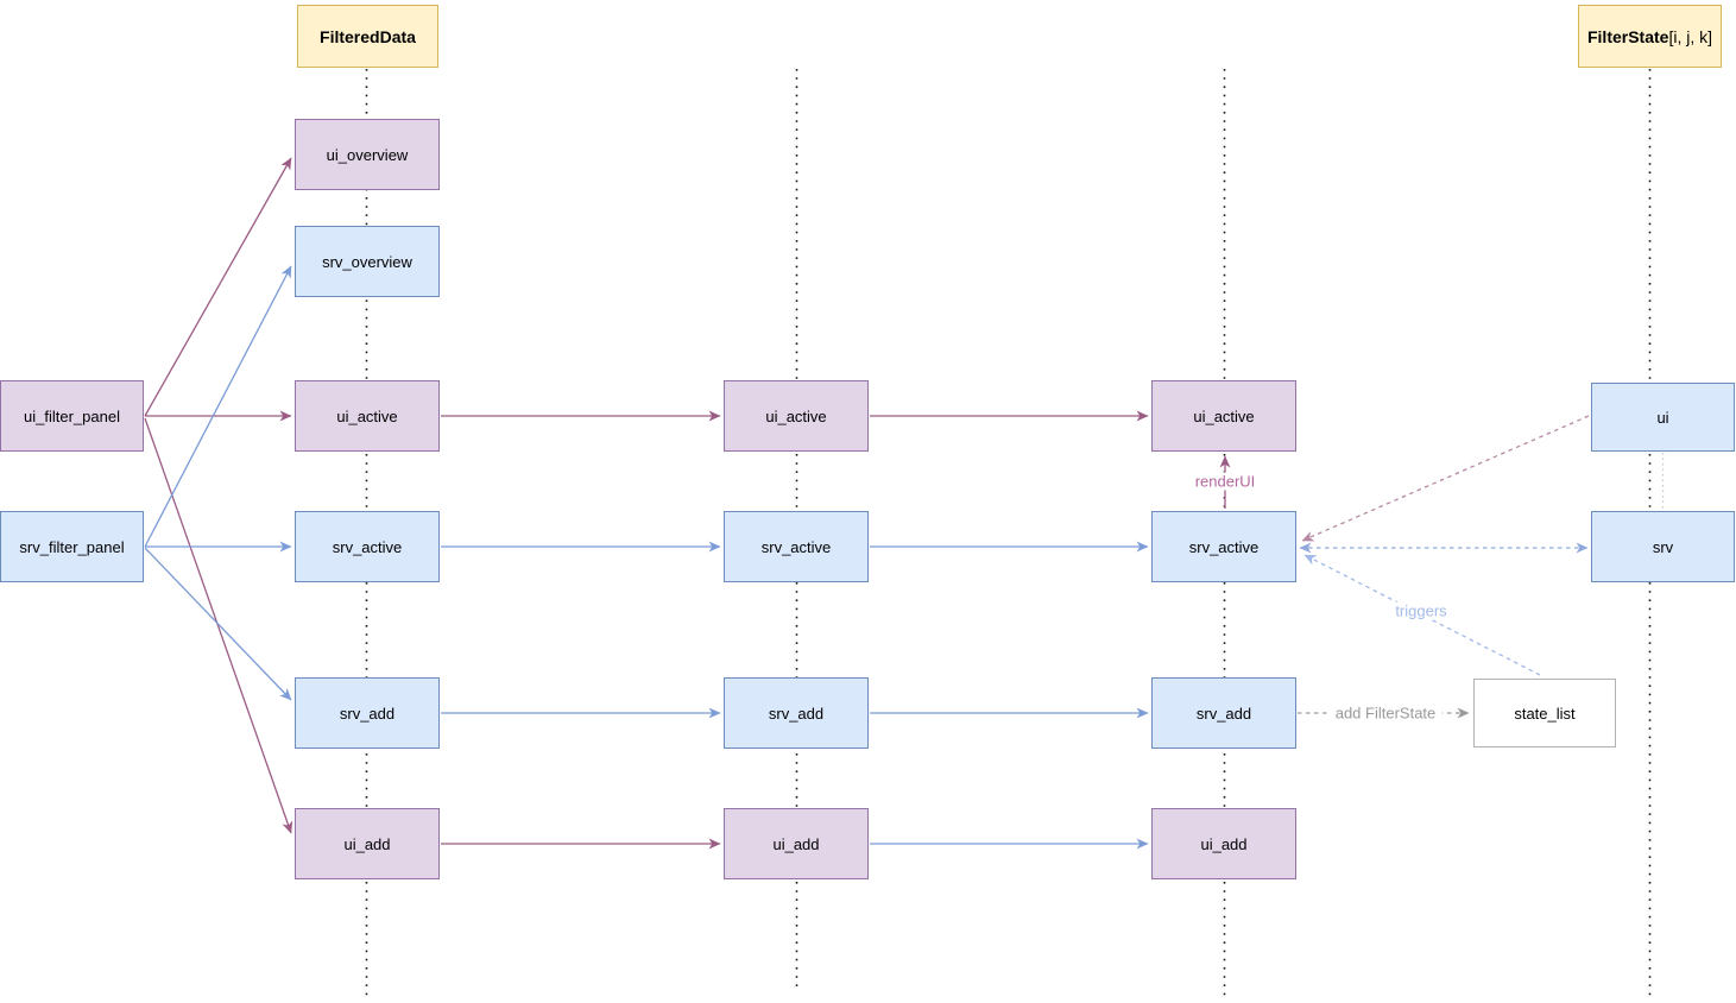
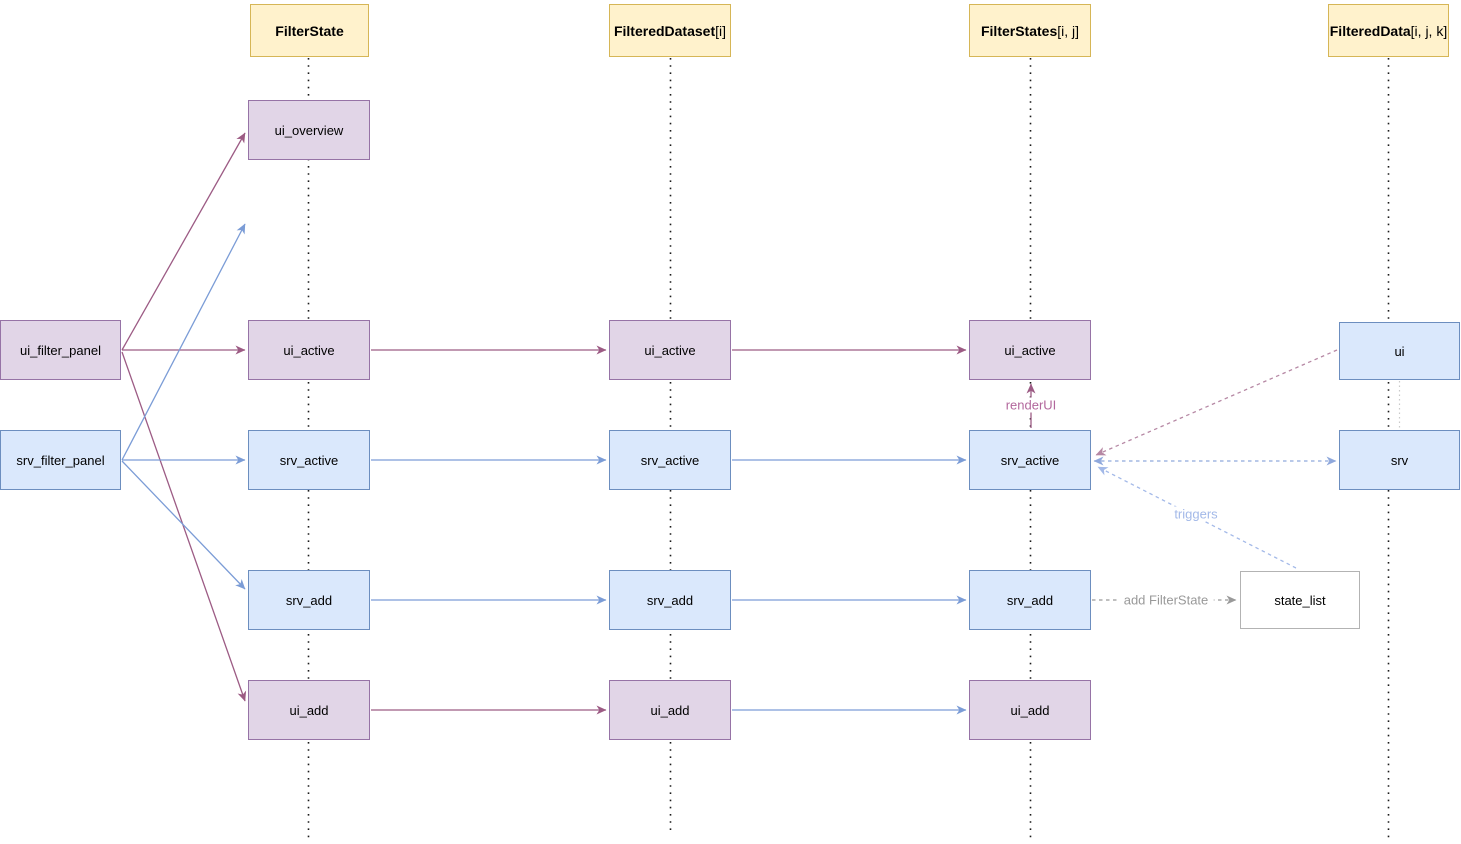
- FilteredData
+ FilterState
+ FilteredDataset[i]
+ FilterStates[i, j]
- FilterState[i, j, k]
+ FilteredData[i, j, k]
  ui_filter_panel
  srv_filter_panel
  ui_overview
- srv_overview
  ui_active
  srv_active
  srv_add
  ui_add
  ui_active
  srv_active
  srv_add
  ui_add
  ui_active
  srv_active
  srv_add
  ui_add
  ui
  srv
  state_list
  renderUI
  triggers
  add FilterState
